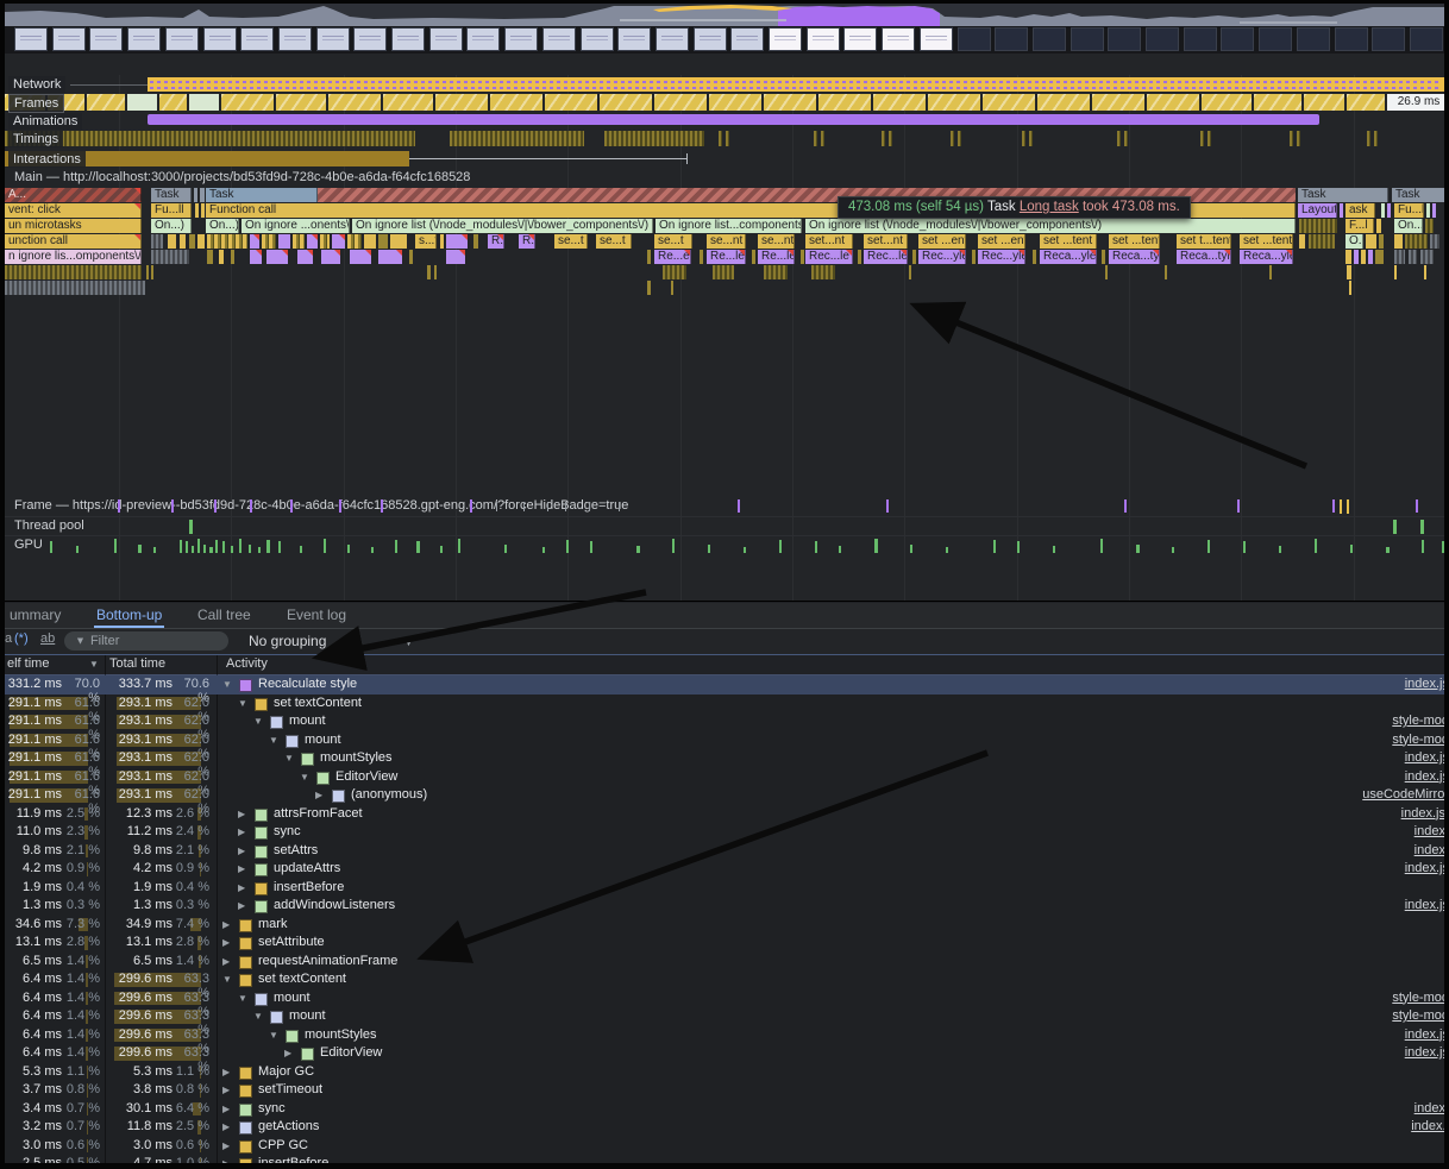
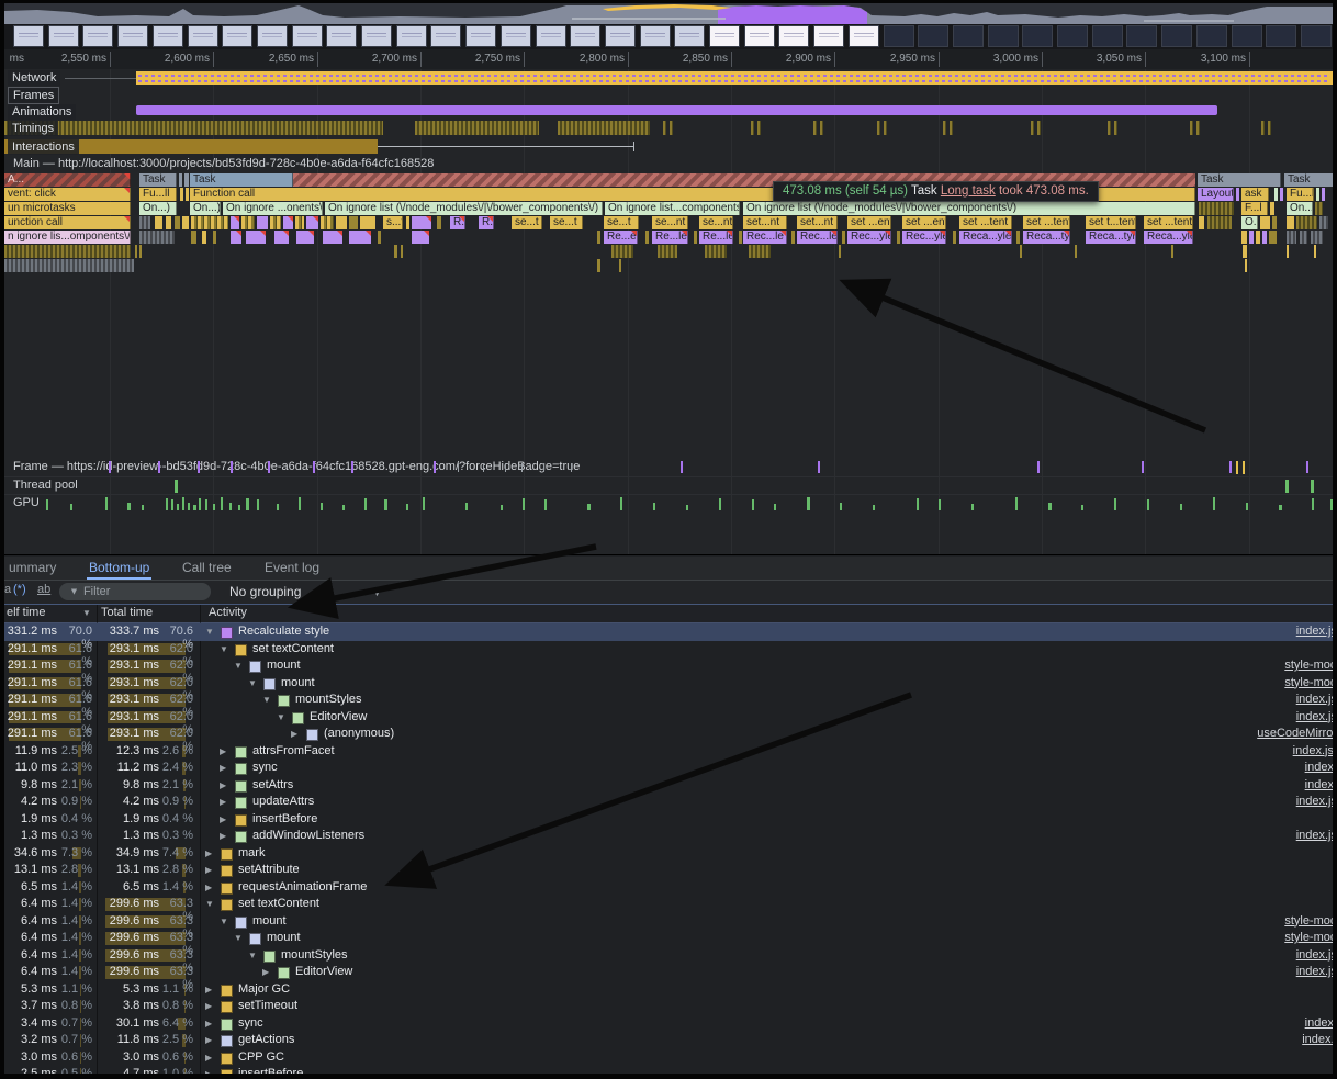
+ ms
+ 2,550 ms
+ 2,600 ms
+ 2,650 ms
+ 2,700 ms
+ 2,750 ms
+ 2,800 ms
+ 2,850 ms
+ 2,900 ms
+ 2,950 ms
+ 3,000 ms
+ 3,050 ms
+ 3,100 ms
  Network
- 26.9 ms
  Frames
  Animations
  Timings
  Interactions
  Main — http://localhost:3000/projects/bd53fd9d-728c-4b0e-a6da-f64cfc168528
  A...
  Task
  Task
  Task
  Task
  vent: click
  Fu...ll
  Function call
  Layout
  ask
  Fu...l
  un microtasks
  On...)
  On...)
  On ignore ...onents\
  On ignore list (\/node_modules\/|\/bower_components\/)
  On ignore list...components
  On ignore list (\/node_modules\/|\/bower_components\/)
  F...l
  On...
  unction call
  s...t
  se...t
  se...t
  se...t
  se...nt
  se...nt
  set...nt
  set...nt
  set ...ent
  set ...ent
  set ...tent
  set ...tent
  set t...tent
  set ...tent
  O..
  n ignore lis...omponents\/
  Re...e
  Re...le
  Re...le
  Rec...le
  Rec...le
  Rec...yle
  Rec...yle
  Reca...yle
  Reca...ty
  Reca...tyl
  Reca...yle
  473.08 ms (self 54 µs) Task Long task took 473.08 ms.
  Frame — https://i-preview-bd53f9d-78c-4be-a6da-64cfc168528.gpt-eng.om?foreHideadge=tre
  Thread pool
  GPU
  ummary
  Bottom-up
  Call tree
  Event log
  a
  (*)
  ab
  ▼ Filter
  No grouping
  elf time
  ▼
  Total time
  Activity
  331.2 ms
  70.0 %
  333.7 ms
  70.6 %
  ▼
  Recalculate style
  index.j
  291.1 ms
  61.6 %
  293.1 ms
  62.0 %
  ▼
  set textContent
  291.1 ms
  61.6 %
  293.1 ms
  62.0 %
  ▼
  mount
  style-mo
  291.1 ms
  61.6 %
  293.1 ms
  62.0 %
  ▼
  mount
  style-mo
  291.1 ms
  61.6 %
  293.1 ms
  62.0 %
  ▼
  mountStyles
  index.j
  291.1 ms
  61.6 %
  293.1 ms
  62.0 %
  ▼
  EditorView
  index.j
  291.1 ms
  61.6 %
  293.1 ms
  62.0 %
  ▶
  (anonymous)
  useCodeMirro
  11.9 ms
  2.5 %
  12.3 ms
  2.6 %
  ▶
  attrsFromFacet
  index.js
  11.0 ms
  2.3 %
  11.2 ms
  2.4 %
  ▶
  sync
  index
  9.8 ms
  2.1 %
  9.8 ms
  2.1 %
  ▶
  setAttrs
  index
  4.2 ms
  0.9 %
  4.2 ms
  0.9 %
  ▶
  updateAttrs
  index.j
  1.9 ms
  0.4 %
  1.9 ms
  0.4 %
  ▶
  insertBefore
  1.3 ms
  0.3 %
  1.3 ms
  0.3 %
  ▶
  addWindowListeners
  index.j
  34.6 ms
  7.3 %
  34.9 ms
  7.4 %
  ▶
  mark
  13.1 ms
  2.8 %
  13.1 ms
  2.8 %
  ▶
  setAttribute
  6.5 ms
  1.4 %
  6.5 ms
  1.4 %
  ▶
  requestAnimationFrame
  6.4 ms
  1.4 %
  299.6 ms
  63.3 %
  ▼
  set textContent
  6.4 ms
  1.4 %
  299.6 ms
  63.3 %
  ▼
  mount
  style-mo
  6.4 ms
  1.4 %
  299.6 ms
  63.3 %
  ▼
  mount
  style-mo
  6.4 ms
  1.4 %
  299.6 ms
  63.3 %
  ▼
  mountStyles
  index.j
  6.4 ms
  1.4 %
  299.6 ms
  63.3 %
  ▶
  EditorView
  index.j
  5.3 ms
  1.1 %
  5.3 ms
  1.1 %
  ▶
  Major GC
  3.7 ms
  0.8 %
  3.8 ms
  0.8 %
  ▶
  setTimeout
  3.4 ms
  0.7 %
  30.1 ms
  6.4 %
  ▶
  sync
  index
  3.2 ms
  0.7 %
  11.8 ms
  2.5 %
  ▶
  getActions
  index
  3.0 ms
  0.6 %
  3.0 ms
  0.6 %
  ▶
  CPP GC
